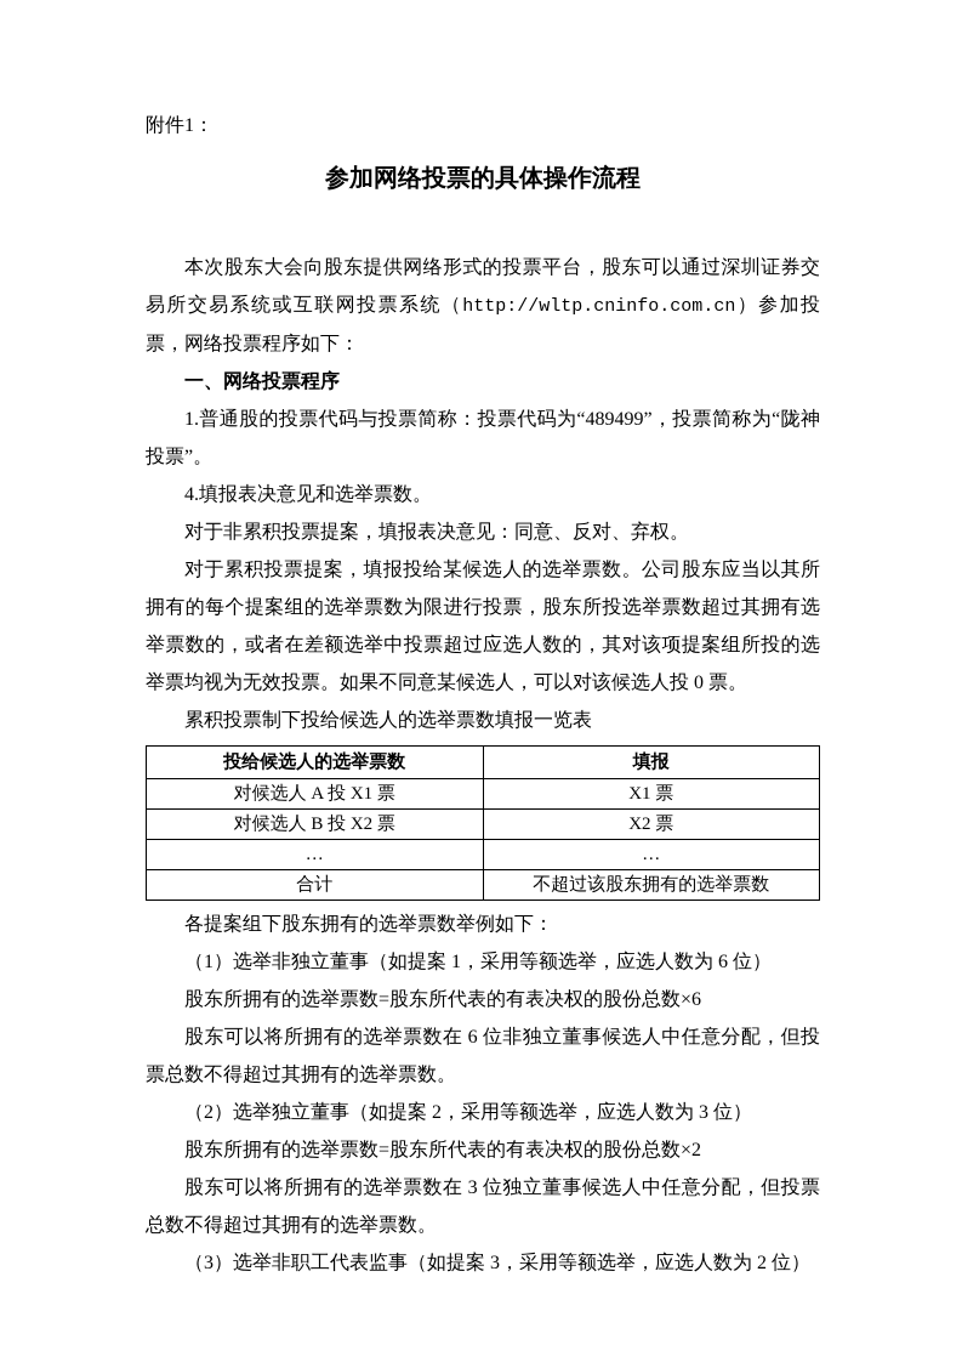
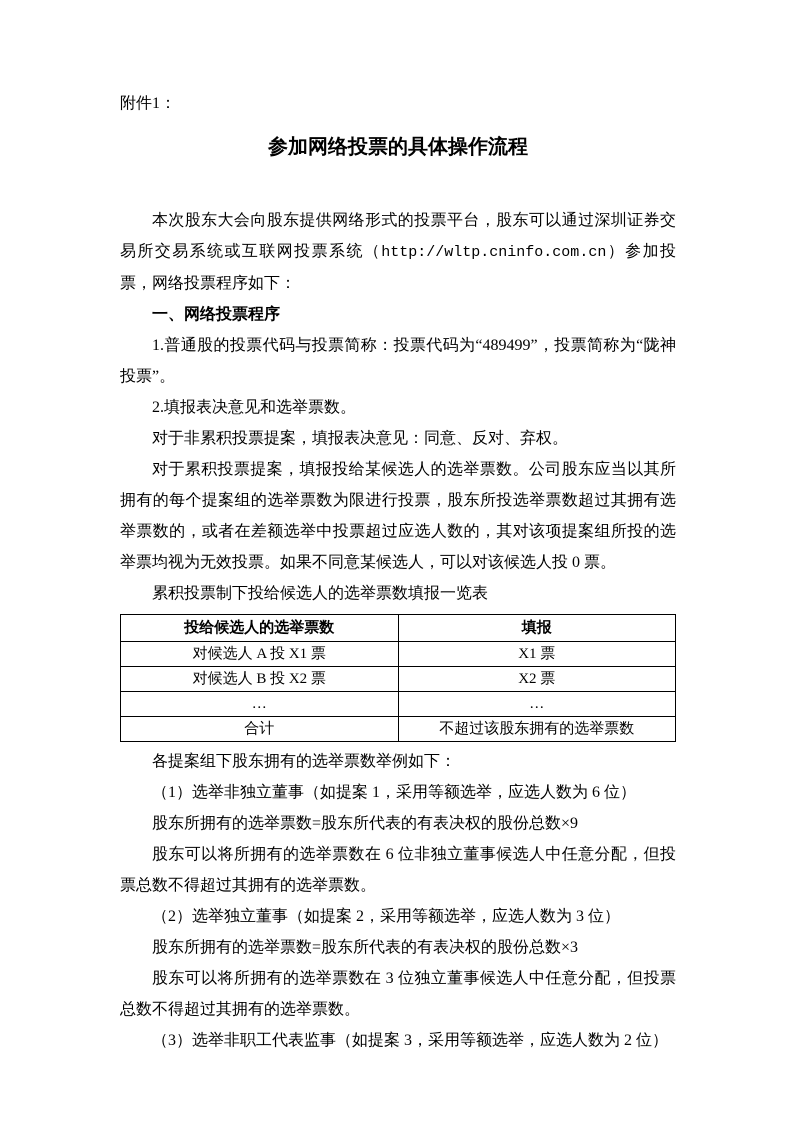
  附件1：
  参加网络投票的具体操作流程
  本次股东大会向股东提供网络形式的投票平台，股东可以通过深圳证券交易所交易系统或互联网投票系统（http://wltp.cninfo.com.cn）参加投票，网络投票程序如下：
  一、网络投票程序
  1.普通股的投票代码与投票简称：投票代码为“489499”，投票简称为“陇神投票”。
- 4.填报表决意见和选举票数。
+ 2.填报表决意见和选举票数。
  对于非累积投票提案，填报表决意见：同意、反对、弃权。
  对于累积投票提案，填报投给某候选人的选举票数。公司股东应当以其所拥有的每个提案组的选举票数为限进行投票，股东所投选举票数超过其拥有选举票数的，或者在差额选举中投票超过应选人数的，其对该项提案组所投的选举票均视为无效投票。如果不同意某候选人，可以对该候选人投 0 票。
  累积投票制下投给候选人的选举票数填报一览表
  投给候选人的选举票数	填报
  对候选人 A 投 X1 票	X1 票
  对候选人 B 投 X2 票	X2 票
  …	…
  合计	不超过该股东拥有的选举票数
  各提案组下股东拥有的选举票数举例如下：
  （1）选举非独立董事（如提案 1，采用等额选举，应选人数为 6 位）
- 股东所拥有的选举票数=股东所代表的有表决权的股份总数×6
+ 股东所拥有的选举票数=股东所代表的有表决权的股份总数×9
  股东可以将所拥有的选举票数在 6 位非独立董事候选人中任意分配，但投票总数不得超过其拥有的选举票数。
  （2）选举独立董事（如提案 2，采用等额选举，应选人数为 3 位）
- 股东所拥有的选举票数=股东所代表的有表决权的股份总数×2
+ 股东所拥有的选举票数=股东所代表的有表决权的股份总数×3
  股东可以将所拥有的选举票数在 3 位独立董事候选人中任意分配，但投票总数不得超过其拥有的选举票数。
  （3）选举非职工代表监事（如提案 3，采用等额选举，应选人数为 2 位）
